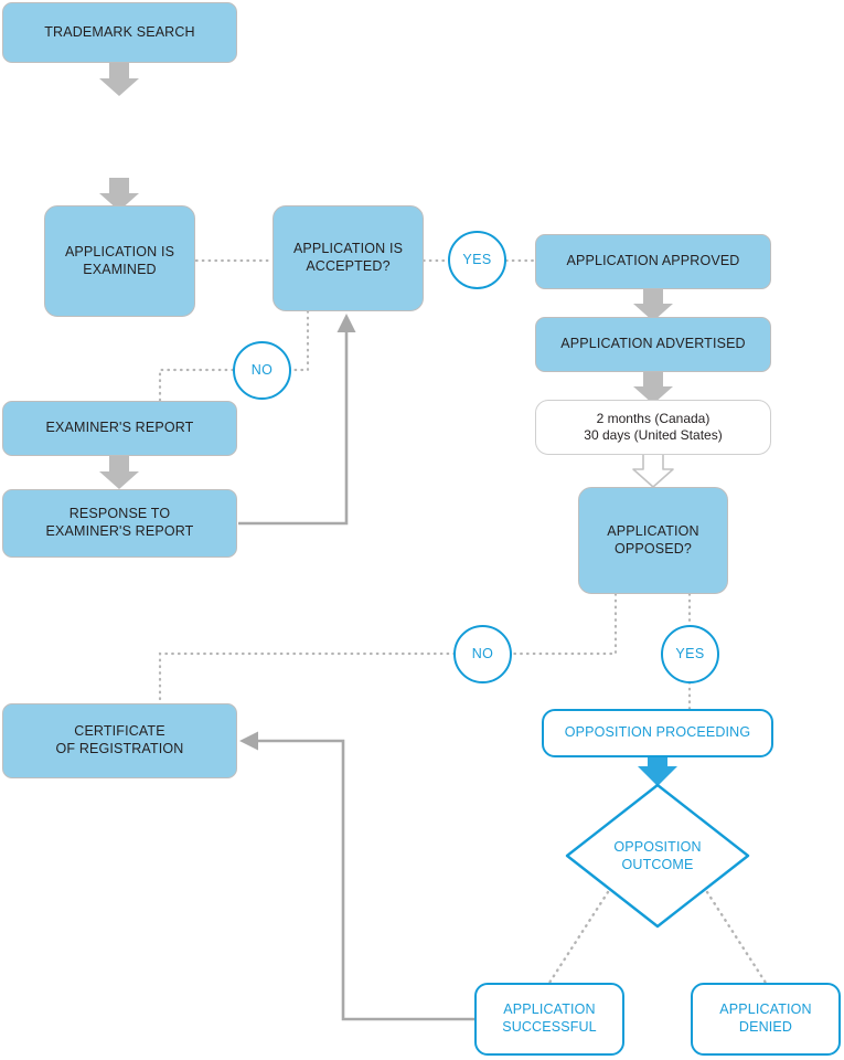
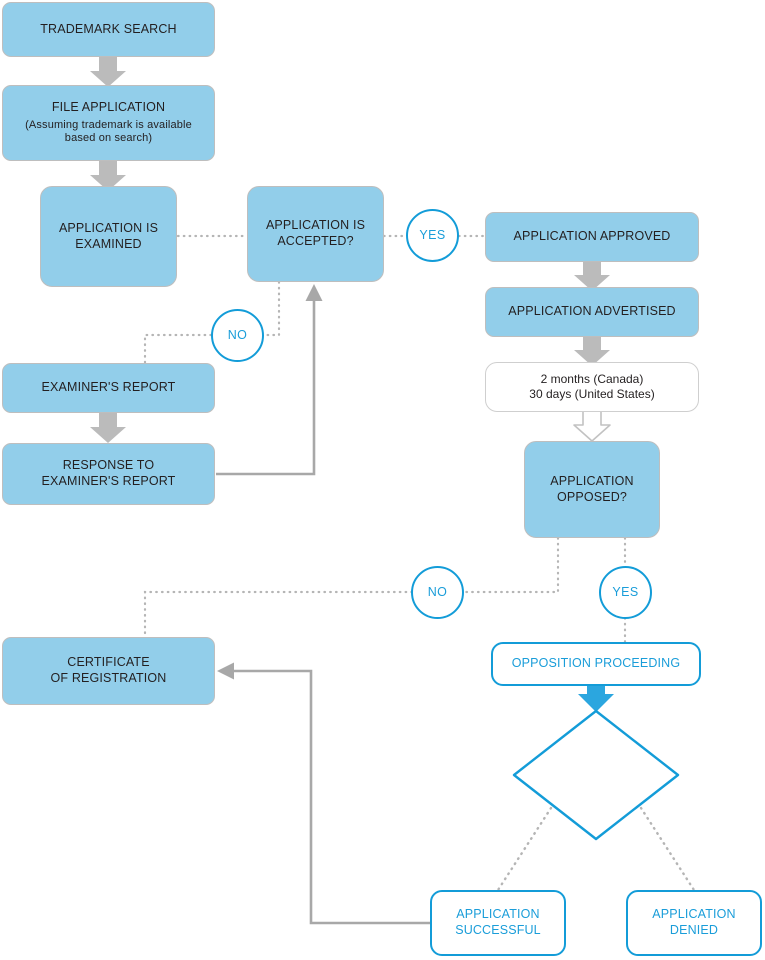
  TRADEMARK SEARCH
+ FILE APPLICATION
+ (Assuming trademark is available
+ based on search)
  APPLICATION IS
  EXAMINED
  APPLICATION IS
  ACCEPTED?
  YES
  NO
  EXAMINER'S REPORT
  RESPONSE TO
  EXAMINER'S REPORT
  APPLICATION APPROVED
  APPLICATION ADVERTISED
  2 months (Canada)
  30 days (United States)
  APPLICATION
  OPPOSED?
  NO
  YES
  OPPOSITION PROCEEDING
- OPPOSITION
- OUTCOME
  APPLICATION
  SUCCESSFUL
  APPLICATION
  DENIED
  CERTIFICATE
  OF REGISTRATION
